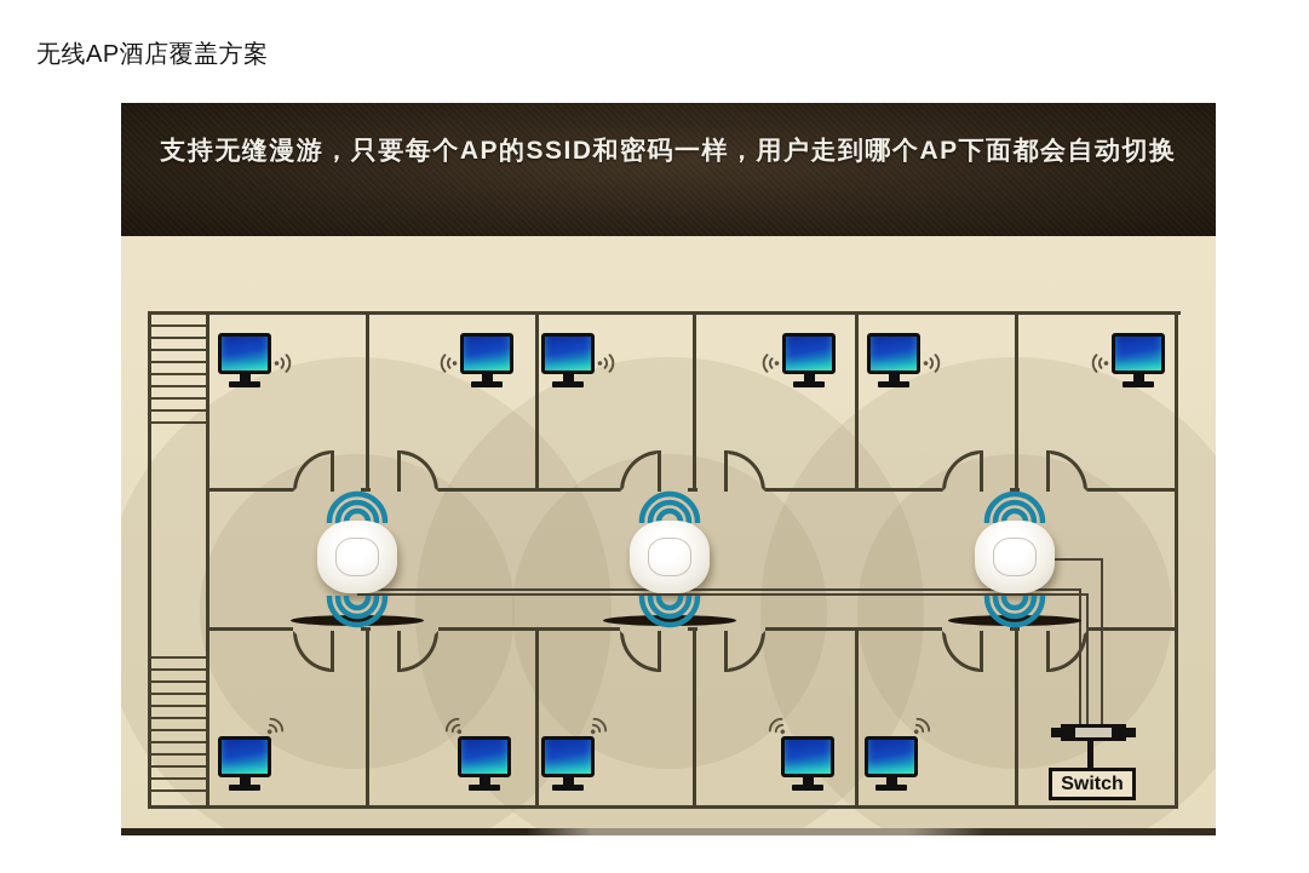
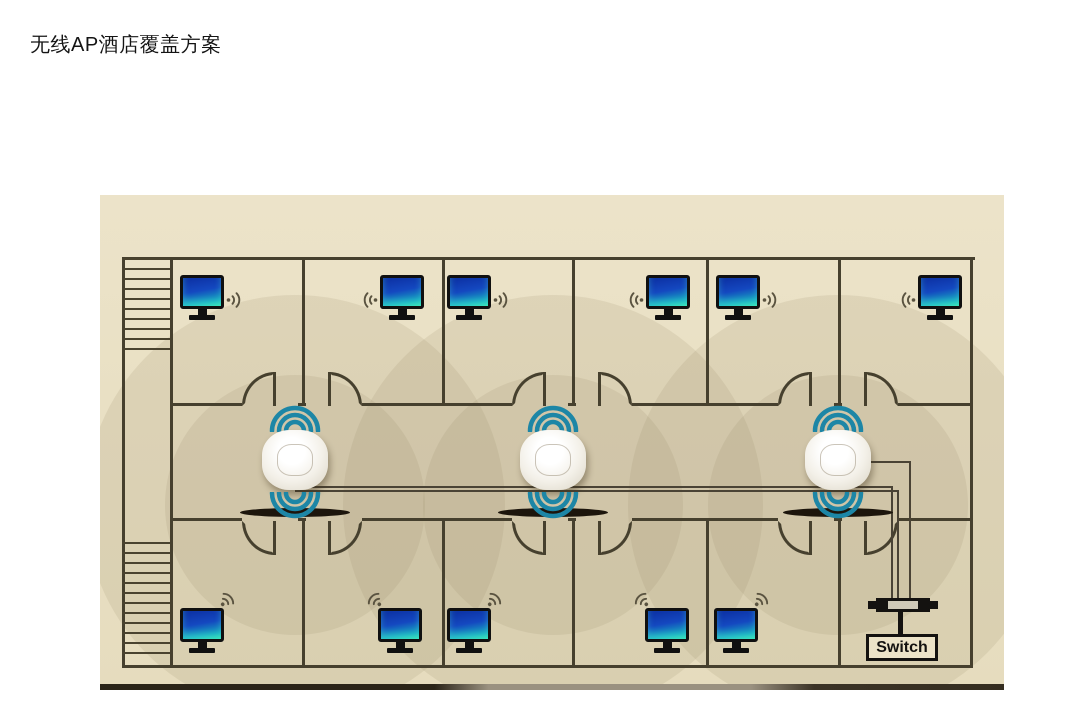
  无线AP酒店覆盖方案
- 支持无缝漫游，只要每个AP的SSID和密码一样，用户走到哪个AP下面都会自动切换
  Switch
